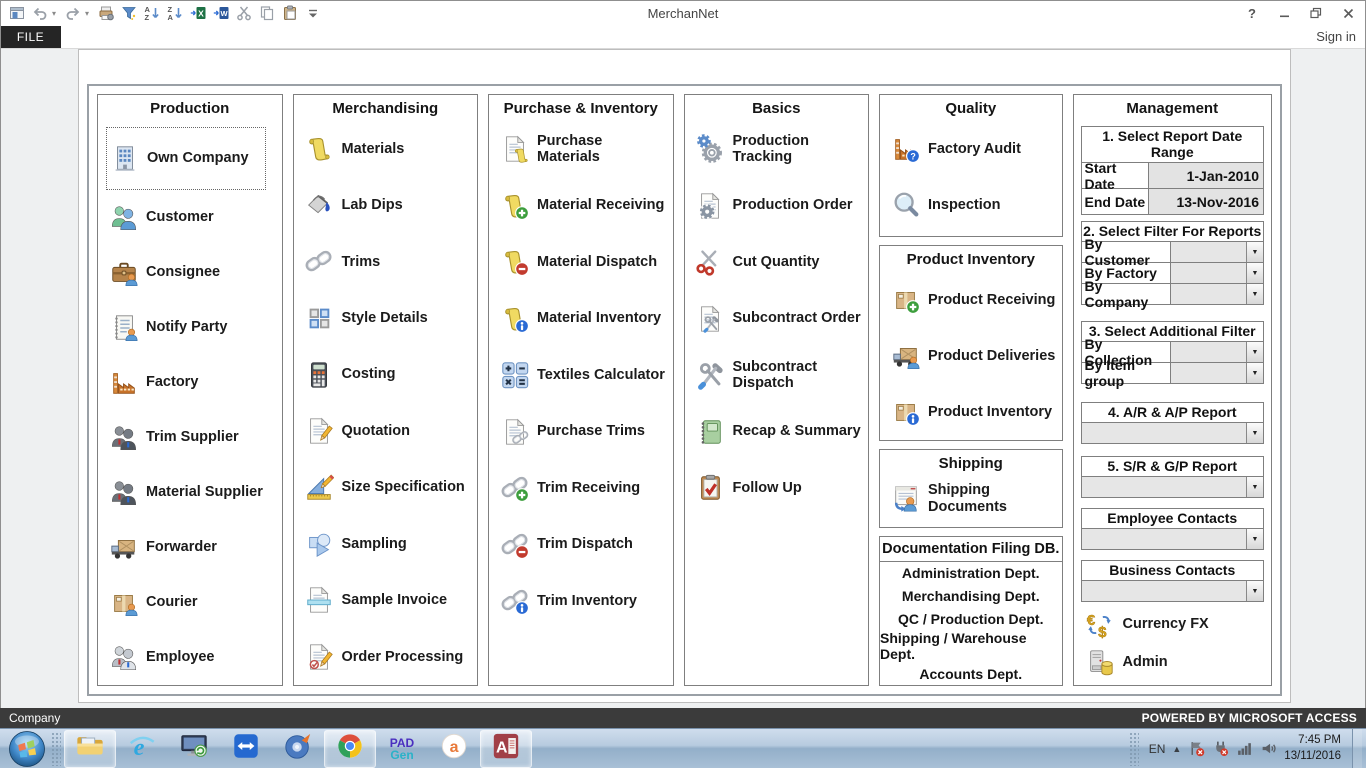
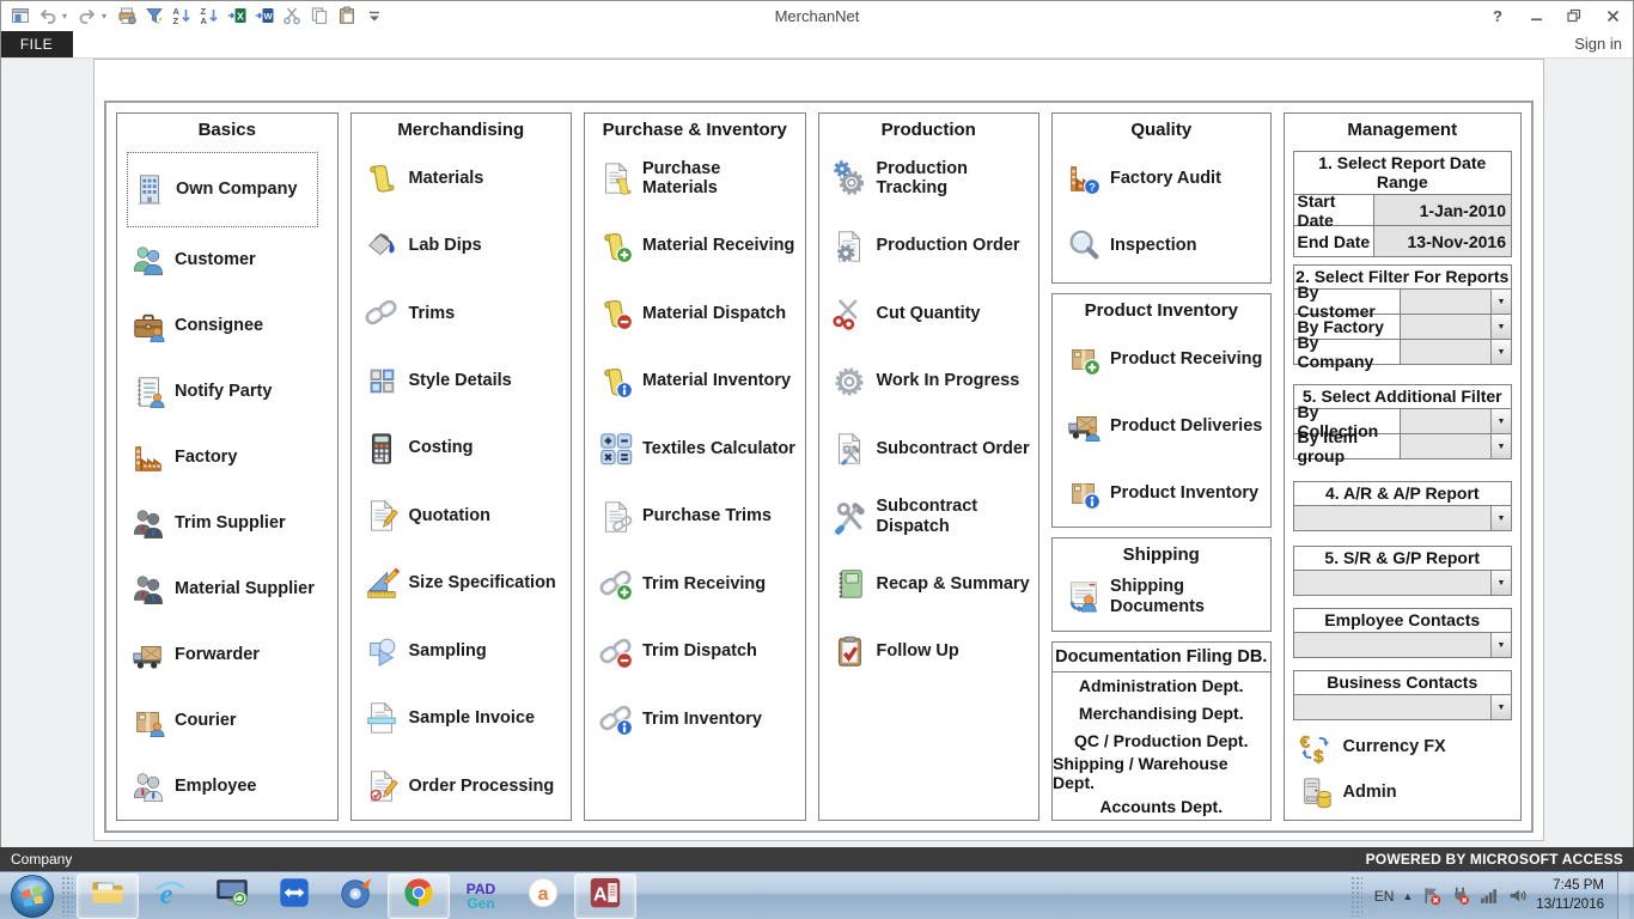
  ▾
  ▾
  A
  Z
  Z
  A
  X
  W
  MerchanNet
  ?
  FILE
  Sign in
- Production
+ Basics
  Own Company
  Customer
  Consignee
  Notify Party
  Factory
  Trim Supplier
  Material Supplier
  Forwarder
  Courier
  Employee
  Merchandising
  Materials
  Lab Dips
  Trims
  Style Details
  Costing
  Quotation
  Size Specification
  Sampling
  Sample Invoice
  Order Processing
  Purchase & Inventory
  Purchase Materials
  Material Receiving
  Material Dispatch
  Material Inventory
  Textiles Calculator
  Purchase Trims
  Trim Receiving
  Trim Dispatch
  Trim Inventory
- Basics
+ Production
  Production Tracking
  Production Order
  Cut Quantity
+ Work In Progress
  Subcontract Order
  Subcontract Dispatch
  Recap & Summary
  Follow Up
  Quality
  ?
  Factory Audit
  Inspection
  Product Inventory
  Product Receiving
  Product Deliveries
  Product Inventory
  Shipping
  Shipping Documents
  Documentation Filing DB.
  Administration Dept.
  Merchandising Dept.
  QC / Production Dept.
  Shipping / Warehouse Dept.
  Accounts Dept.
  Management
  1. Select Report Date Range
  Start Date
  1-Jan-2010
  End Date
  13-Nov-2016
  2. Select Filter For Reports
  By Customer
  By Factory
  By Company
- 3. Select Additional Filter
+ 5. Select Additional Filter
  By Collection
  By Item group
  4. A/R & A/P Report
  5. S/R & G/P Report
  Employee Contacts
  Business Contacts
  €
  $
  Currency FX
  Admin
  Company
  POWERED BY MICROSOFT ACCESS
  e
  PAD
  Gen
  a
  A
  EN
  ▲
  7:45 PM
  13/11/2016
